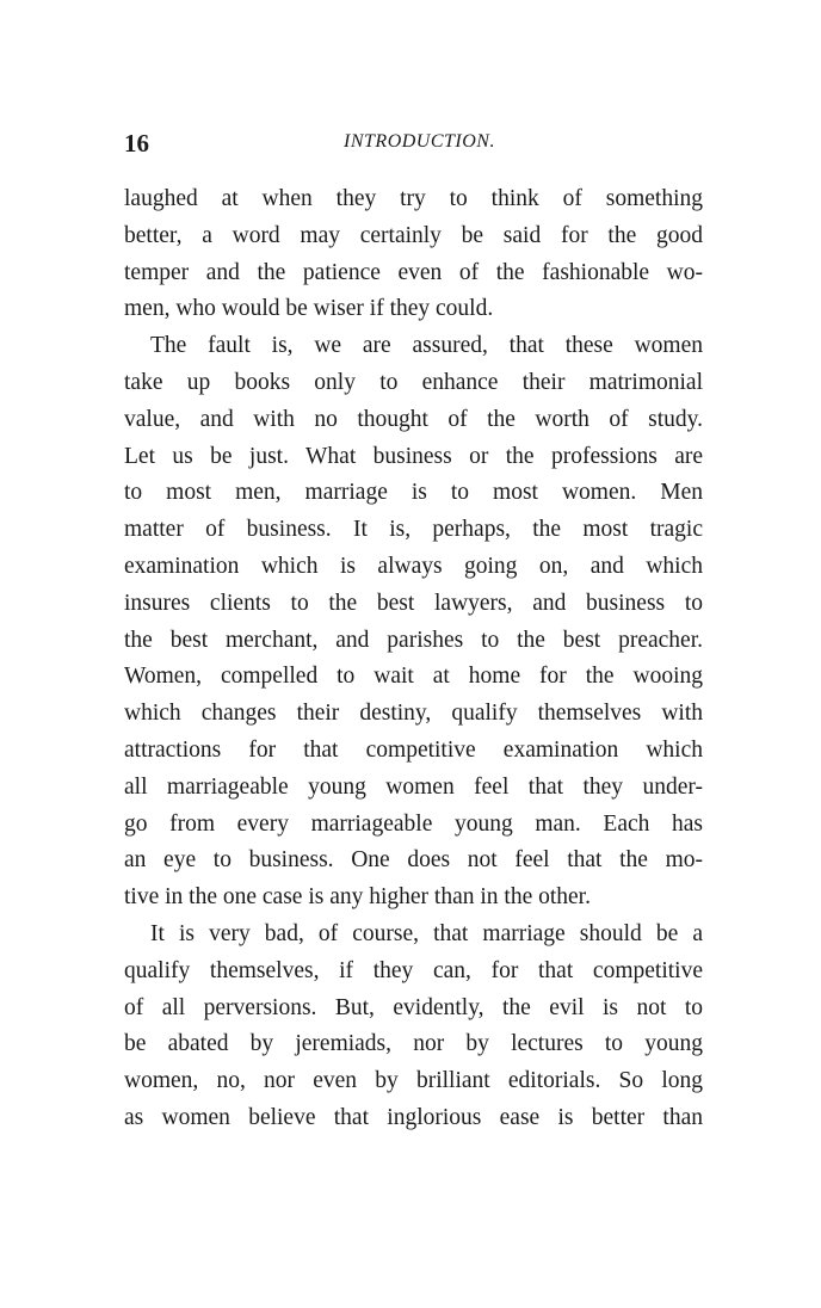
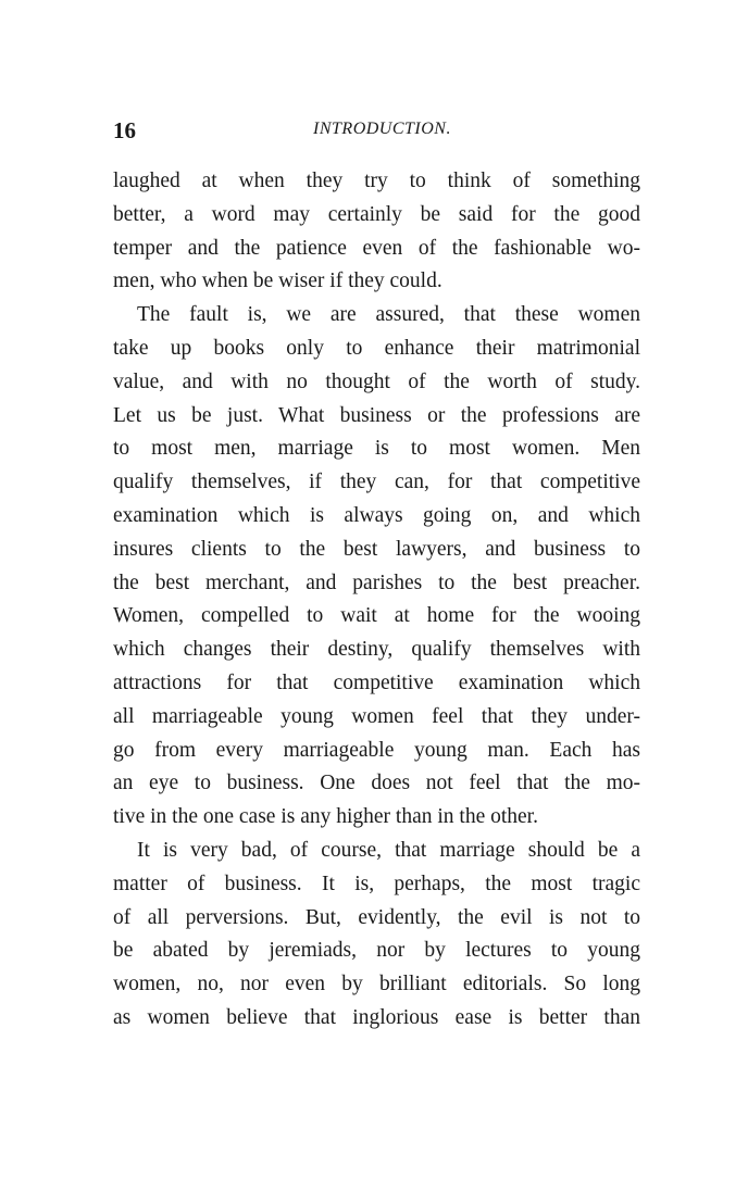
  16
  INTRODUCTION.
  laughed at when they try to think of something
  better, a word may certainly be said for the good
  temper and the patience even of the fashionable wo-
- men, who would be wiser if they could.
+ men, who when be wiser if they could.
  The fault is, we are assured, that these women
  take up books only to enhance their matrimonial
  value, and with no thought of the worth of study.
  Let us be just. What business or the professions are
  to most men, marriage is to most women. Men
- matter of business. It is, perhaps, the most tragic
+ qualify themselves, if they can, for that competitive
  examination which is always going on, and which
  insures clients to the best lawyers, and business to
  the best merchant, and parishes to the best preacher.
  Women, compelled to wait at home for the wooing
  which changes their destiny, qualify themselves with
  attractions for that competitive examination which
  all marriageable young women feel that they under-
  go from every marriageable young man. Each has
  an eye to business. One does not feel that the mo-
  tive in the one case is any higher than in the other.
  It is very bad, of course, that marriage should be a
- qualify themselves, if they can, for that competitive
+ matter of business. It is, perhaps, the most tragic
  of all perversions. But, evidently, the evil is not to
  be abated by jeremiads, nor by lectures to young
  women, no, nor even by brilliant editorials. So long
  as women believe that inglorious ease is better than
